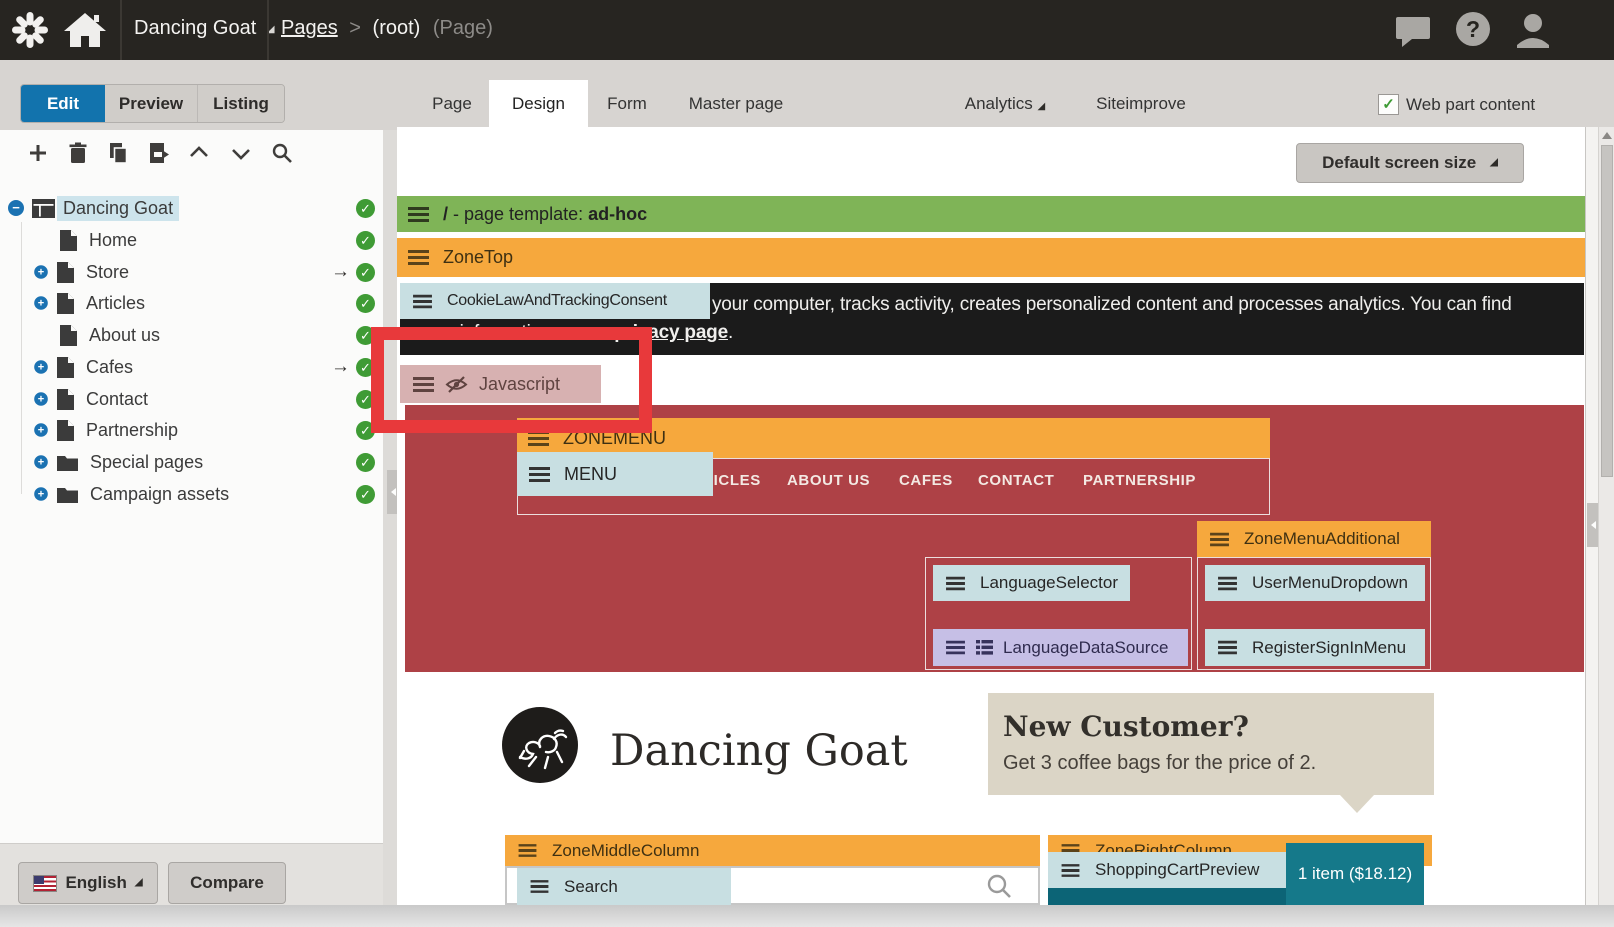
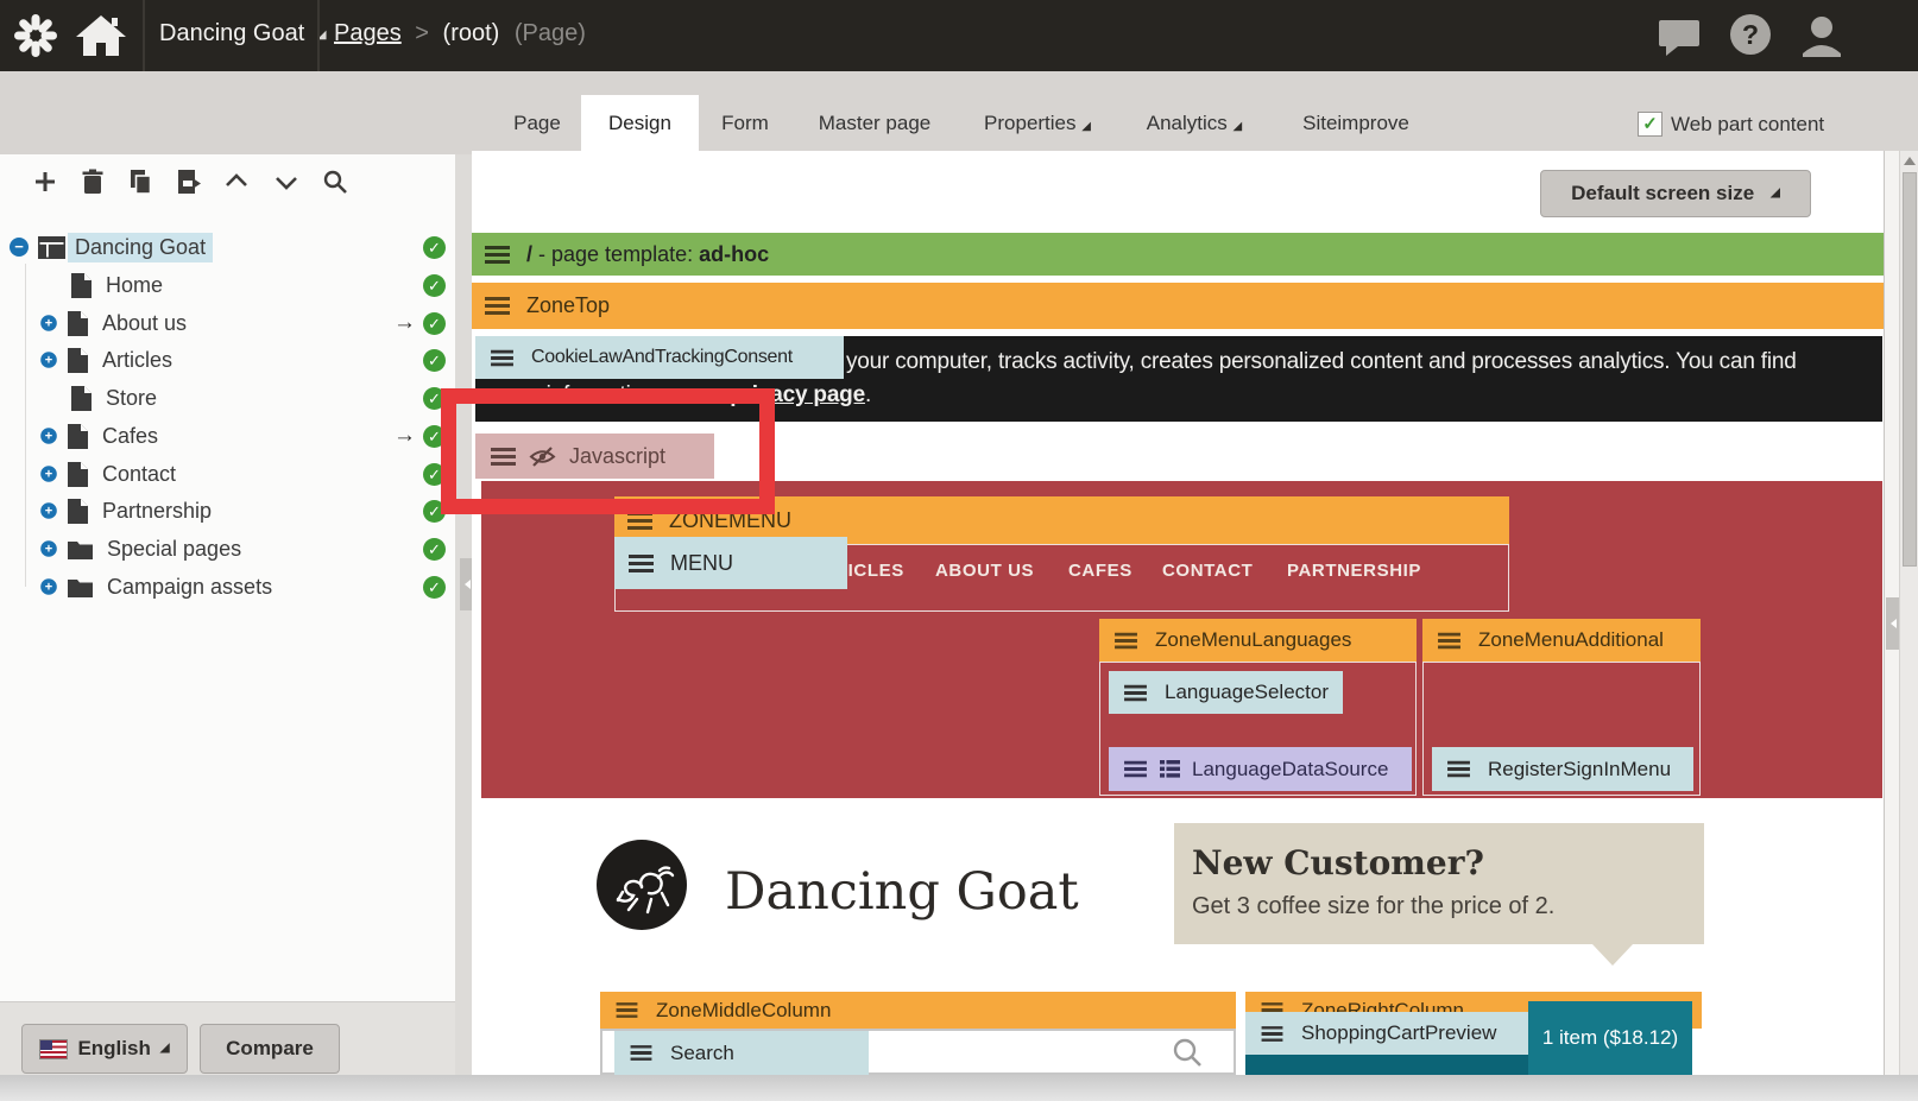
  Dancing Goat ◢
  Pages > (root) (Page)
  ?
- Edit
- Preview
- Listing
  Page
  Design
  Form
  Master page
+ Properties ◢
  Analytics ◢
  Siteimprove
  ✓
  Web part content
  −
  Dancing Goat
  ✓
  Home
  ✓
  +
- Store
+ About us
  →
  ✓
  +
  Articles
  ✓
- About us
+ Store
  ✓
  +
  Cafes
  →
  ✓
  +
  Contact
  ✓
  +
  Partnership
  ✓
  +
  Special pages
  ✓
  +
  Campaign assets
  ✓
  English
  ◢
  Compare
  Default screen size
  ◢
  / - page template: ad-hoc
  ZoneTop
  your computer, tracks activity, creates personalized content and processes analytics. You can find
  more information on our privacy page.
  CookieLawAndTrackingConsent
  Javascript
  ZONEMENU
  ABOUT US
  CAFES
  CONTACT
  PARTNERSHIP
  MENU
+ ZoneMenuLanguages
  ZoneMenuAdditional
  LanguageSelector
  LanguageDataSource
- UserMenuDropdown
  RegisterSignInMenu
  Dancing Goat
  New Customer?
- Get 3 coffee bags for the price of 2.
+ Get 3 coffee size for the price of 2.
  ZoneMiddleColumn
  Search
  ZoneRightColumn
  1 item ($18.12)
  ShoppingCartPreview
